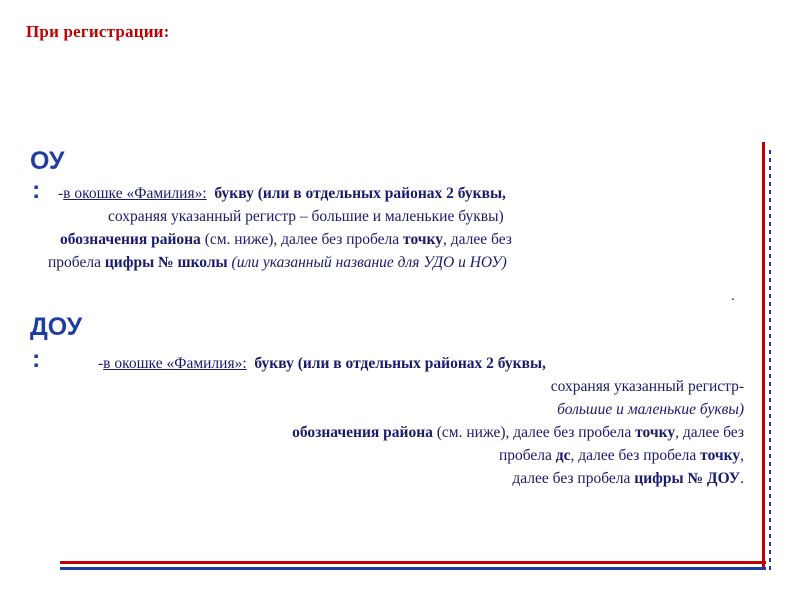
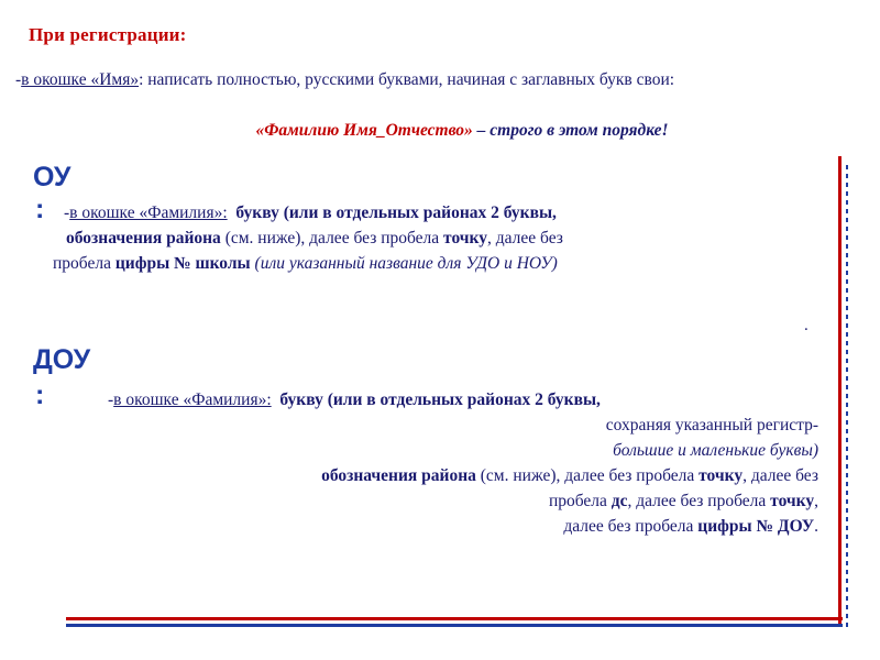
  При регистрации:
+ -в окошке «Имя»: написать полностью, русскими буквами, начиная с заглавных букв свои:
+ «Фамилию Имя_Отчество» – строго в этом порядке!
  ОУ
  :
  -в окошке «Фамилия»: букву (или в отдельных районах 2 буквы,
- сохраняя указанный регистр – большие и маленькие буквы)
  обозначения района (см. ниже), далее без пробела точку, далее без
  пробела цифры № школы (или указанный название для УДО и НОУ)
  .
  ДОУ
  :
  -в окошке «Фамилия»: букву (или в отдельных районах 2 буквы,
  сохраняя указанный регистр-
  большие и маленькие буквы)
  обозначения района (см. ниже), далее без пробела точку, далее без
  пробела дс, далее без пробела точку,
  далее без пробела цифры № ДОУ.
